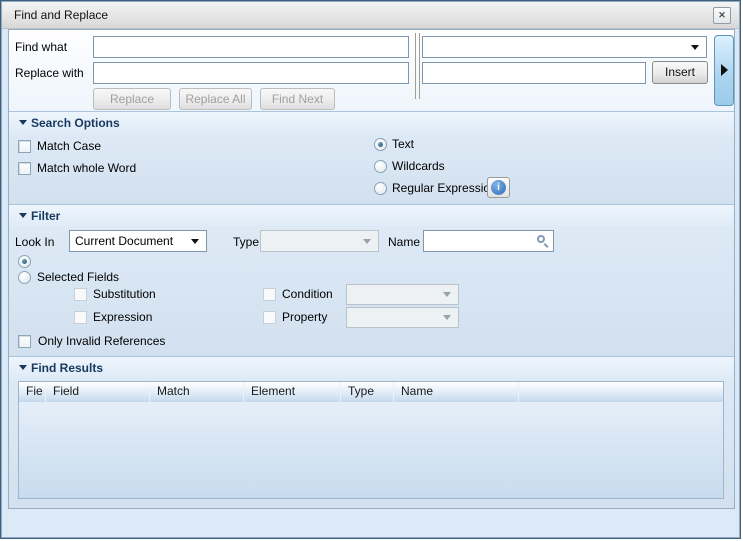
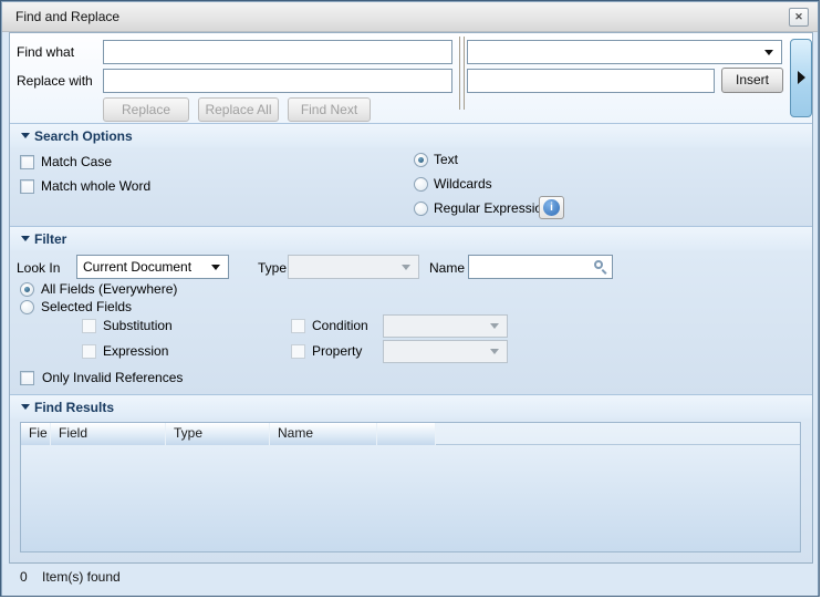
  Find and Replace
  ✕
  Find what
  Replace with
  Replace
  Replace All
  Find Next
  Insert
  Search Options
  Match Case
  Match whole Word
  Text
  Wildcards
  Regular Expressi
  i
  Filter
  Look In
  Current Document
  Type
  Name
+ All Fields (Everywhere)
  Selected Fields
  Substitution
  Condition
  Expression
  Property
  Only Invalid References
  Find Results
  Fie
  Field
- Match
- Element
  Type
  Name
+ 0
+ Item(s) found
